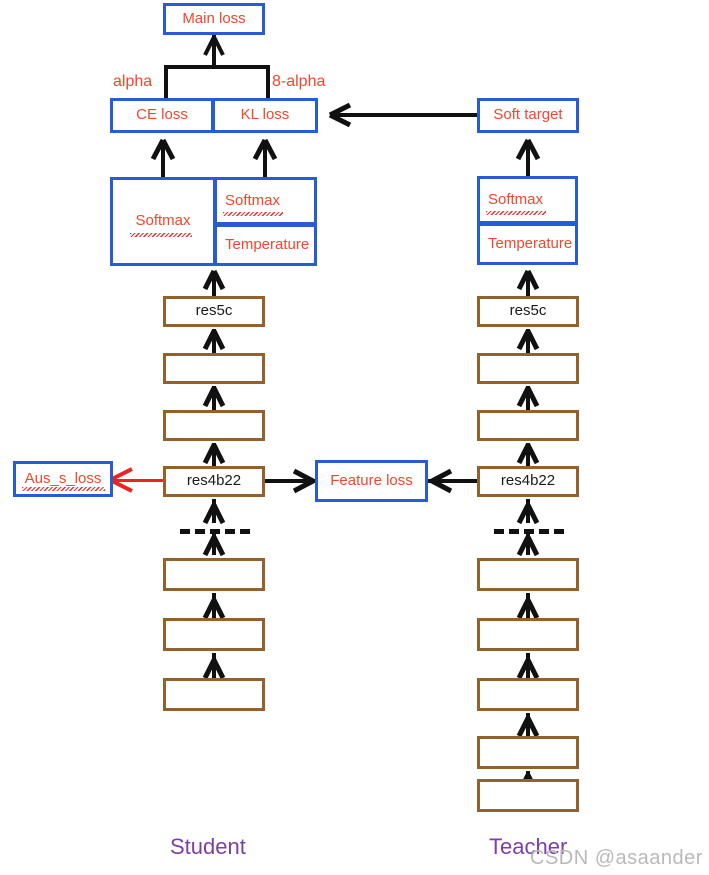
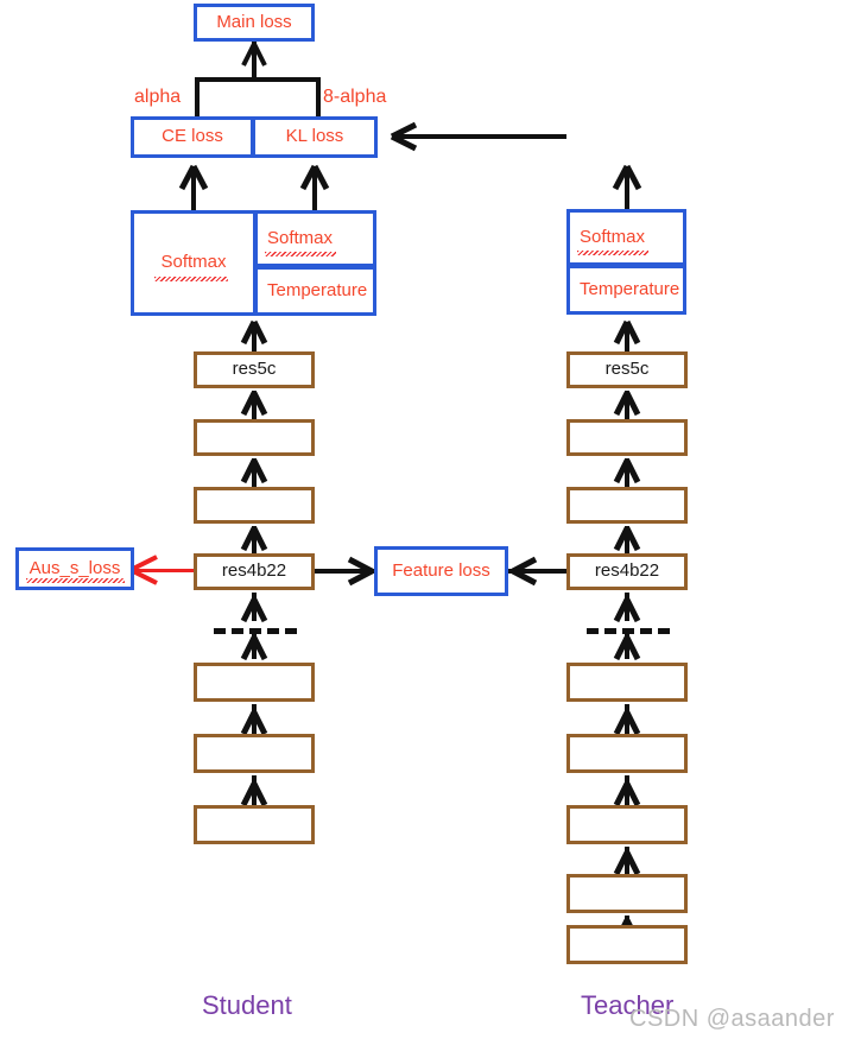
  Main loss
  alpha
  8-alpha
  CE loss
  KL loss
- Soft target
  Softmax
  Softmax
  Temperature
  Softmax
  Temperature
  res5c
  res4b22
  res5c
  res4b22
  Feature loss
  Aus_s_loss
  Student
  Teacher
  CSDN @asaander
